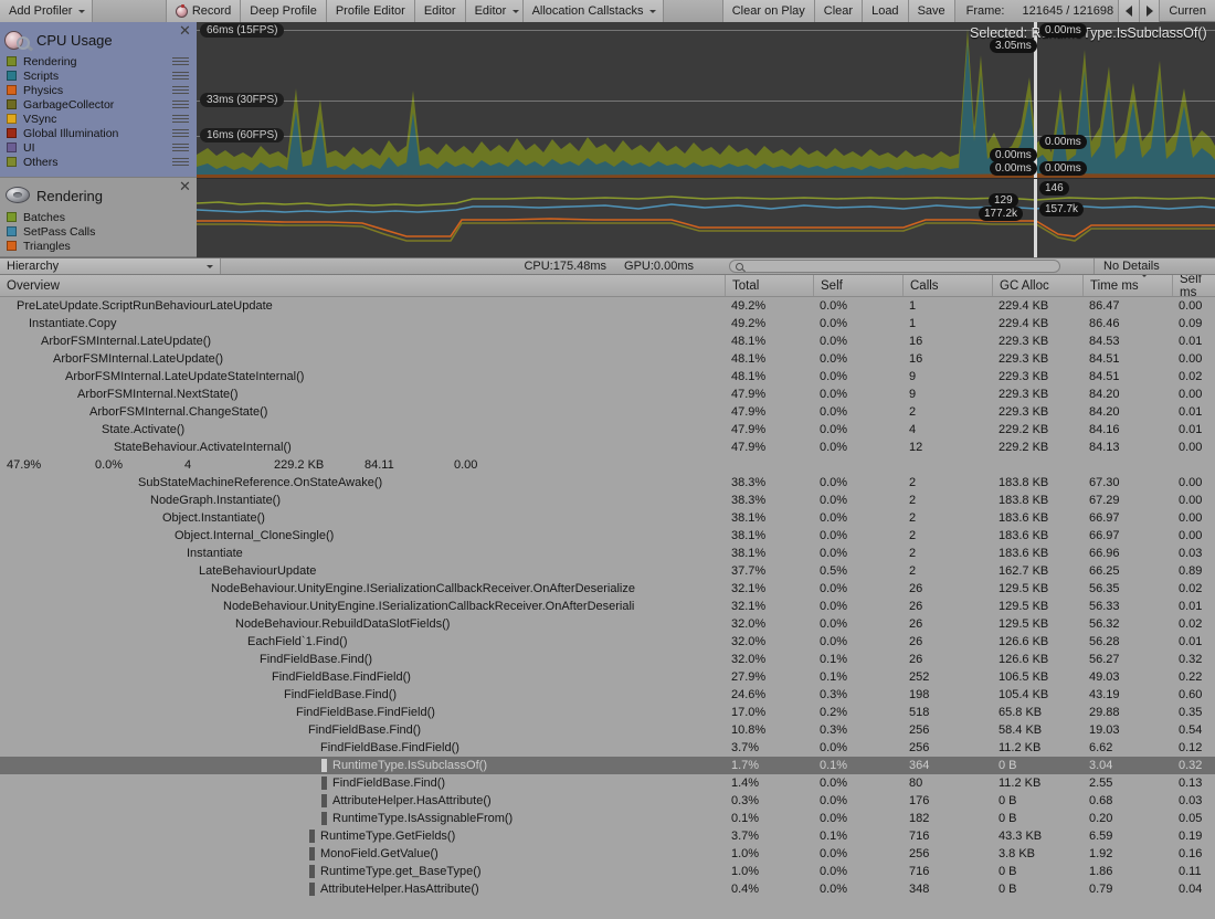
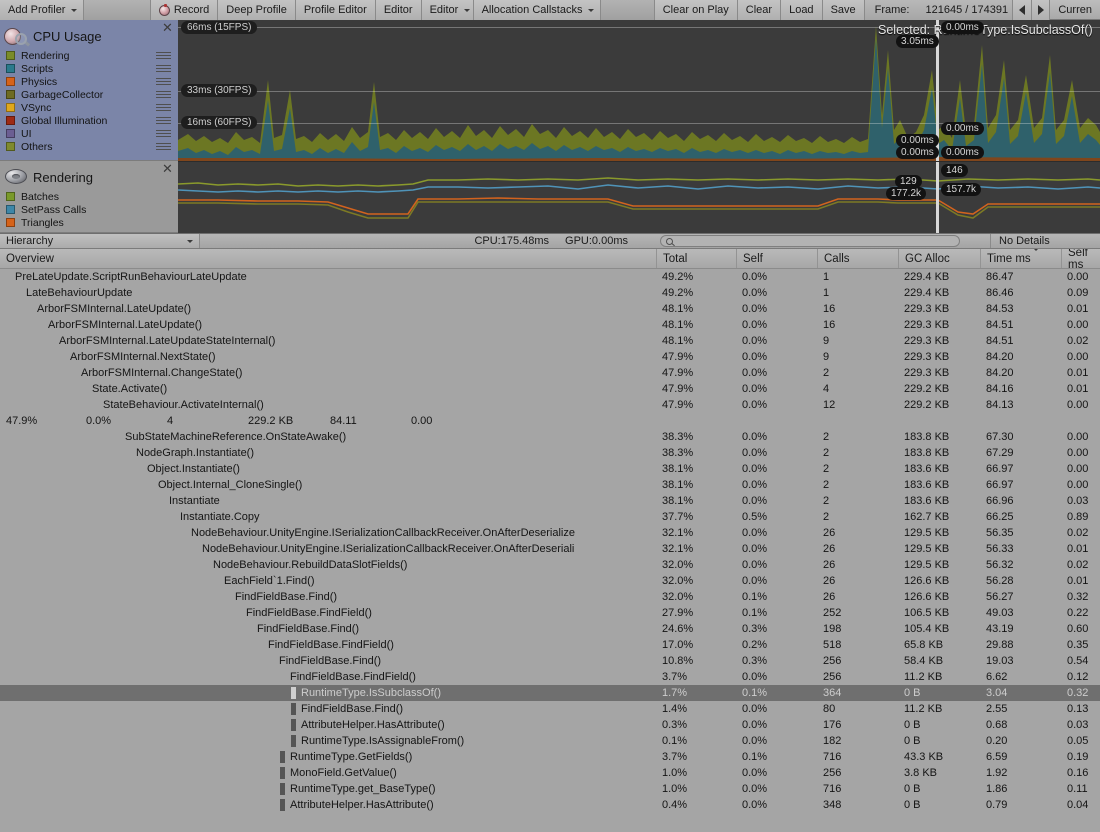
  Add Profiler
  Record
  Deep Profile
  Profile Editor
  Editor
  Editor
  Allocation Callstacks
  Clear on Play
  Clear
  Load
  Save
  Frame:
- 121645 / 121698
+ 121645 / 174391
  Curren
  ✕
  CPU Usage
  Rendering
  Scripts
  Physics
  GarbageCollector
  VSync
  Global Illumination
  UI
  Others
  ✕
  Rendering
  Batches
  SetPass Calls
  Triangles
  66ms (15FPS)
  33ms (30FPS)
  16ms (60FPS)
  Selected: RType.IsSubclassOf()
  3.05ms
  0.00ms
  0.00ms
  0.00ms
  0.00ms
  0.00ms
  146
  129
  157.7k
  177.2k
  Hierarchy
  CPU:175.48ms
  GPU:0.00ms
  No Details
  Overview
  Total
  Self
  Calls
  GC Alloc
  Time ms
  Self ms
  PreLateUpdate.ScriptRunBehaviourLateUpdate
  49.2%
  0.0%
  1
  229.4 KB
  86.47
  0.00
- Instantiate.Copy
+ LateBehaviourUpdate
  49.2%
  0.0%
  1
  229.4 KB
  86.46
  0.09
  ArborFSMInternal.LateUpdate()
  48.1%
  0.0%
  16
  229.3 KB
  84.53
  0.01
  ArborFSMInternal.LateUpdate()
  48.1%
  0.0%
  16
  229.3 KB
  84.51
  0.00
  ArborFSMInternal.LateUpdateStateInternal()
  48.1%
  0.0%
  9
  229.3 KB
  84.51
  0.02
  ArborFSMInternal.NextState()
  47.9%
  0.0%
  9
  229.3 KB
  84.20
  0.00
  ArborFSMInternal.ChangeState()
  47.9%
  0.0%
  2
  229.3 KB
  84.20
  0.01
  State.Activate()
  47.9%
  0.0%
  4
  229.2 KB
  84.16
  0.01
  StateBehaviour.ActivateInternal()
  47.9%
  0.0%
  12
  229.2 KB
  84.13
  0.00
  47.9%
  0.0%
  4
  229.2 KB
  84.11
  0.00
  SubStateMachineReference.OnStateAwake()
  38.3%
  0.0%
  2
  183.8 KB
  67.30
  0.00
  NodeGraph.Instantiate()
  38.3%
  0.0%
  2
  183.8 KB
  67.29
  0.00
  Object.Instantiate()
  38.1%
  0.0%
  2
  183.6 KB
  66.97
  0.00
  Object.Internal_CloneSingle()
  38.1%
  0.0%
  2
  183.6 KB
  66.97
  0.00
  Instantiate
  38.1%
  0.0%
  2
  183.6 KB
  66.96
  0.03
- LateBehaviourUpdate
+ Instantiate.Copy
  37.7%
  0.5%
  2
  162.7 KB
  66.25
  0.89
  NodeBehaviour.UnityEngine.ISerializationCallbackReceiver.OnAfterDeserialize
  32.1%
  0.0%
  26
  129.5 KB
  56.35
  0.02
  NodeBehaviour.UnityEngine.ISerializationCallbackReceiver.OnAfterDeseriali
  32.1%
  0.0%
  26
  129.5 KB
  56.33
  0.01
  NodeBehaviour.RebuildDataSlotFields()
  32.0%
  0.0%
  26
  129.5 KB
  56.32
  0.02
  EachField`1.Find()
  32.0%
  0.0%
  26
  126.6 KB
  56.28
  0.01
  FindFieldBase.Find()
  32.0%
  0.1%
  26
  126.6 KB
  56.27
  0.32
  FindFieldBase.FindField()
  27.9%
  0.1%
  252
  106.5 KB
  49.03
  0.22
  FindFieldBase.Find()
  24.6%
  0.3%
  198
  105.4 KB
  43.19
  0.60
  FindFieldBase.FindField()
  17.0%
  0.2%
  518
  65.8 KB
  29.88
  0.35
  FindFieldBase.Find()
  10.8%
  0.3%
  256
  58.4 KB
  19.03
  0.54
  FindFieldBase.FindField()
  3.7%
  0.0%
  256
  11.2 KB
  6.62
  0.12
  RuntimeType.IsSubclassOf()
  1.7%
  0.1%
  364
  0 B
  3.04
  0.32
  FindFieldBase.Find()
  1.4%
  0.0%
  80
  11.2 KB
  2.55
  0.13
  AttributeHelper.HasAttribute()
  0.3%
  0.0%
  176
  0 B
  0.68
  0.03
  RuntimeType.IsAssignableFrom()
  0.1%
  0.0%
  182
  0 B
  0.20
  0.05
  RuntimeType.GetFields()
  3.7%
  0.1%
  716
  43.3 KB
  6.59
  0.19
  MonoField.GetValue()
  1.0%
  0.0%
  256
  3.8 KB
  1.92
  0.16
  RuntimeType.get_BaseType()
  1.0%
  0.0%
  716
  0 B
  1.86
  0.11
  AttributeHelper.HasAttribute()
  0.4%
  0.0%
  348
  0 B
  0.79
  0.04
